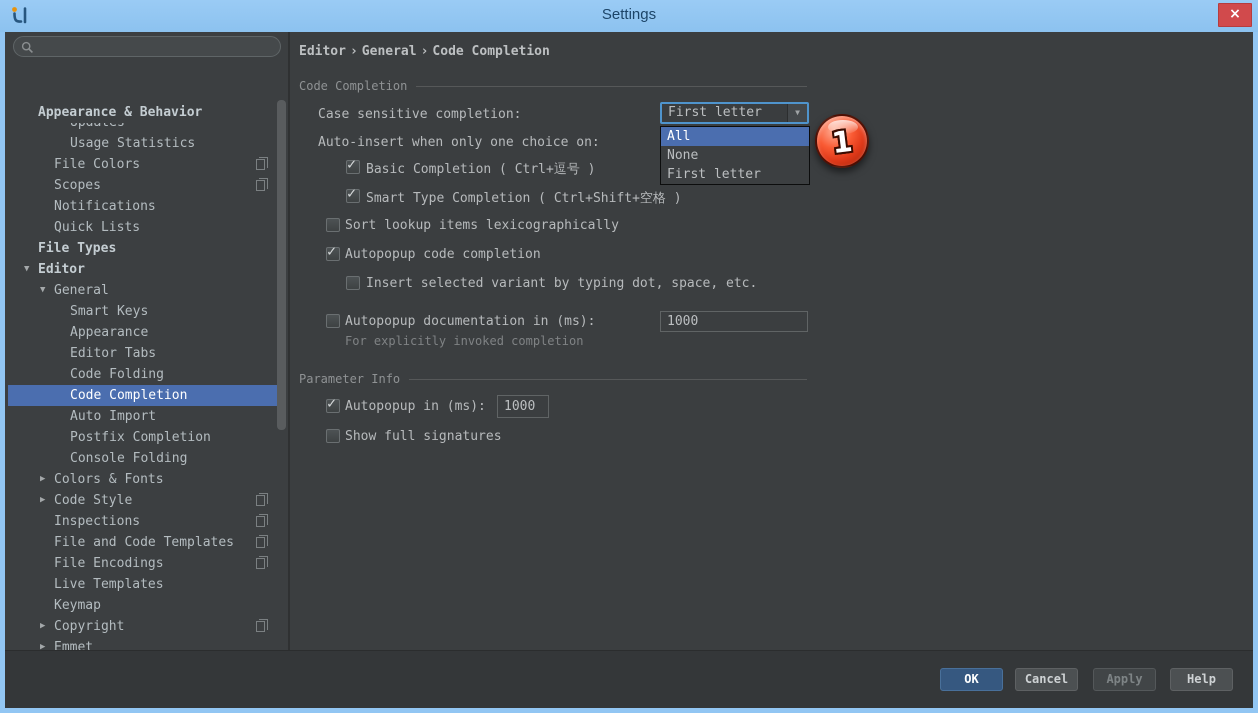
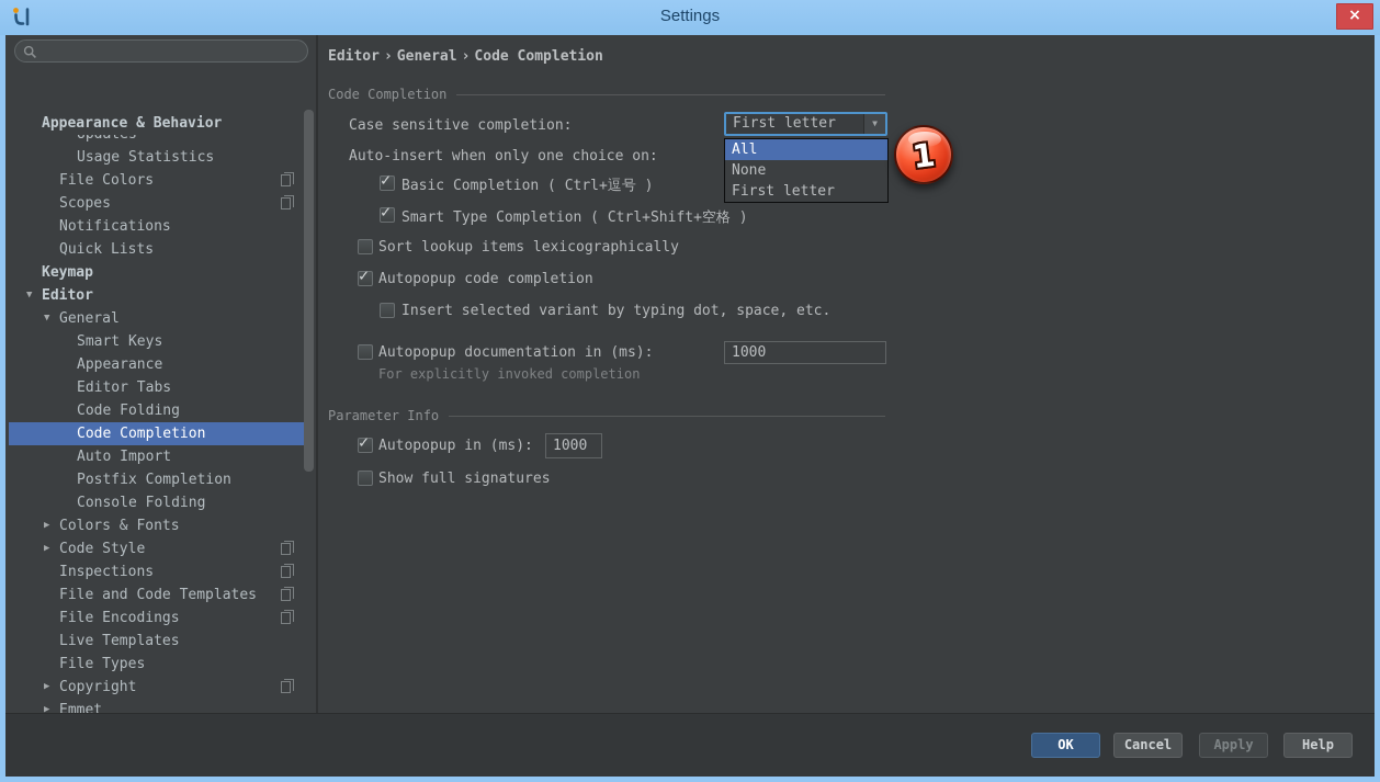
  Settings
  ×
  Appearance & Behavior
  Usage Statistics
  File Colors
  Scopes
  Notifications
  Quick Lists
- File Types
+ Keymap
  ▼
  Editor
  ▼
  General
  Smart Keys
  Appearance
  Editor Tabs
  Code Folding
  Code Completion
  Auto Import
  Postfix Completion
  Console Folding
  ▶
  Colors & Fonts
  ▶
  Code Style
  Inspections
  File and Code Templates
  File Encodings
  Live Templates
- Keymap
+ File Types
  ▶
  Copyright
  ▶
  Emmet
  Editor › General › Code Completion
  Code Completion
  Case sensitive completion:
  First letter
  ▼
  All
  None
  First letter
  Auto-insert when only one choice on:
  Basic Completion ( Ctrl+逗号 )
  Smart Type Completion ( Ctrl+Shift+空格 )
  Sort lookup items lexicographically
  Autopopup code completion
  Insert selected variant by typing dot, space, etc.
  Autopopup documentation in (ms):
  1000
  For explicitly invoked completion
  Parameter Info
  Autopopup in (ms):
  1000
  Show full signatures
  OK
  Cancel
  Apply
  Help
